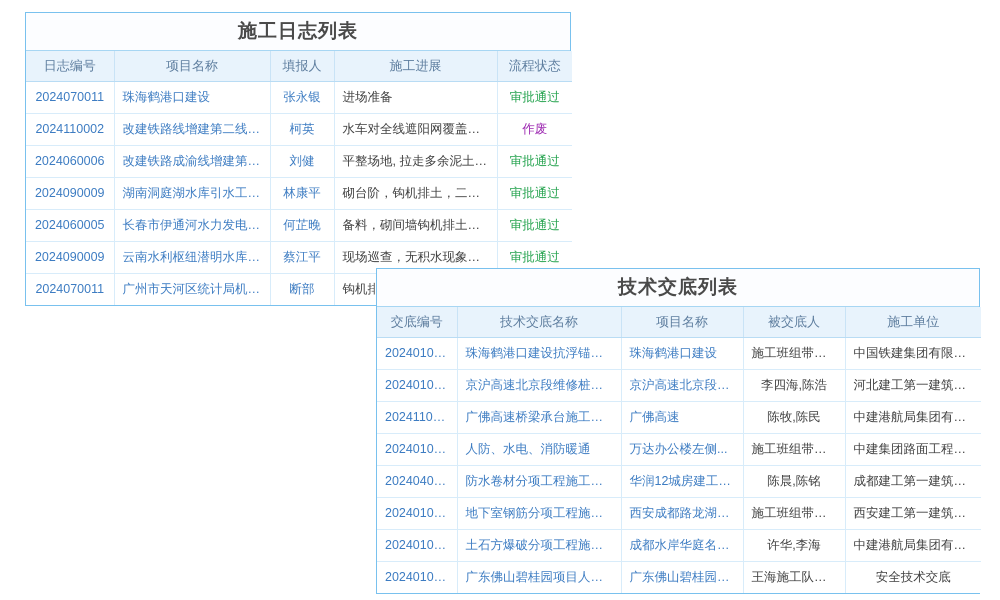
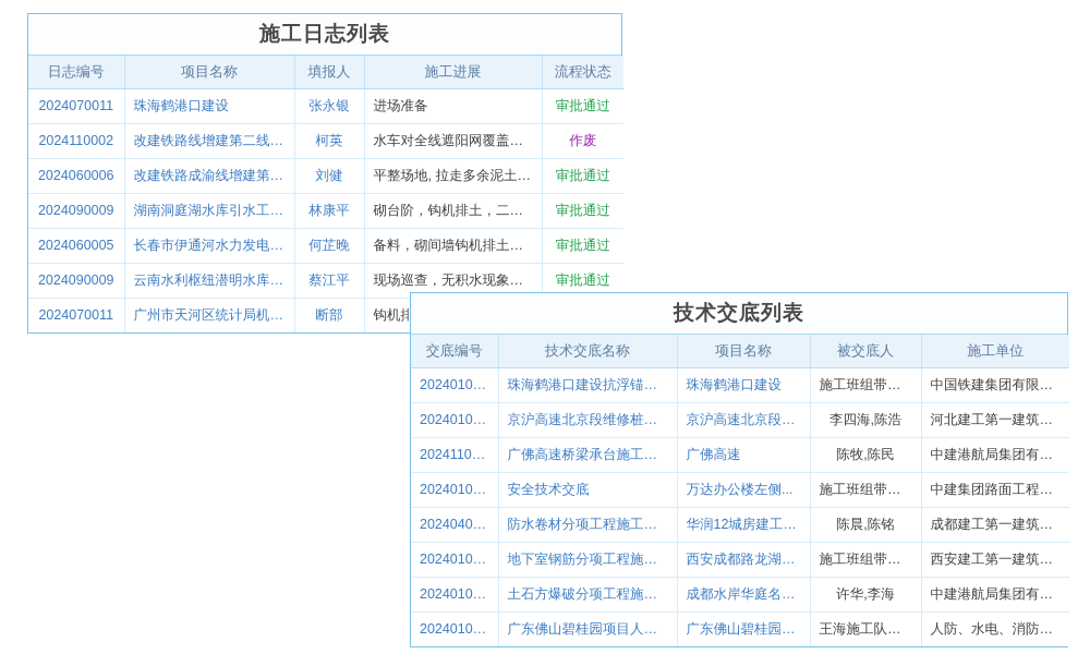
  施工日志列表
  日志编号	项目名称	填报人	施工进展	流程状态
  2024070011	珠海鹤港口建设	张永银	进场准备	审批通过
  2024110002	改建铁路线增建第二线直...	柯英	水车对全线遮阳网覆盖点进.	作废
  2024060006	改建铁路成渝线增建第二...	刘健	平整场地, 拉走多余泥土15..	审批通过
  2024090009	湖南洞庭湖水库引水工程...	林康平	砌台阶，钩机排土，二包砌.	审批通过
  2024060005	长春市伊通河水力发电厂...	何芷晚	备料，砌间墙钩机排土，瓦.	审批通过
  2024090009	云南水利枢纽潜明水库一...	蔡江平	现场巡查，无积水现象，水.	审批通过
  2024070011	广州市天河区统计局机房...	断部	钩机排
  技术交底列表
  交底编号	技术交底名称	项目名称	被交底人	施工单位
  2024010003	珠海鹤港口建设抗浮锚杆...	珠海鹤港口建设	施工班组带班...	中国铁建集团有限公司
  2024010004	京沪高速北京段维修桩辅...	京沪高速北京段维修	李四海,陈浩	河北建工第一建筑有...
  2024110001	广佛高速桥梁承台施工技...	广佛高速	陈牧,陈民	中建港航局集团有限...
- 2024010003	人防、水电、消防暖通	万达办公楼左侧...	施工班组带班...	中建集团路面工程有...
+ 2024010003	安全技术交底	万达办公楼左侧...	施工班组带班...	中建集团路面工程有...
  2024040001	防水卷材分项工程施工技...	华润12城房建工程...	陈晨,陈铭	成都建工第一建筑有...
  2024010002	地下室钢筋分项工程施工...	西安成都路龙湖上...	施工班组带班...	西安建工第一建筑有...
  2024010002	土石方爆破分项工程施工...	成都水岸华庭名苑...	许华,李海	中建港航局集团有限...
- 2024010001	广东佛山碧桂园项目人防...	广东佛山碧桂园项目	王海施工队全队	安全技术交底
+ 2024010001	广东佛山碧桂园项目人防...	广东佛山碧桂园项目	王海施工队全队	人防、水电、消防暖通
